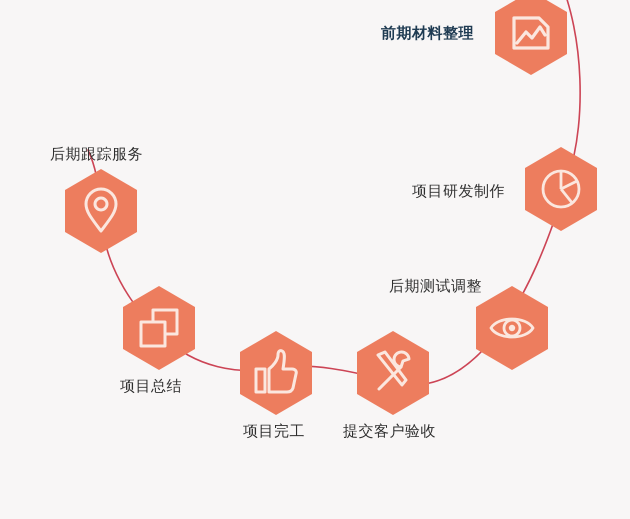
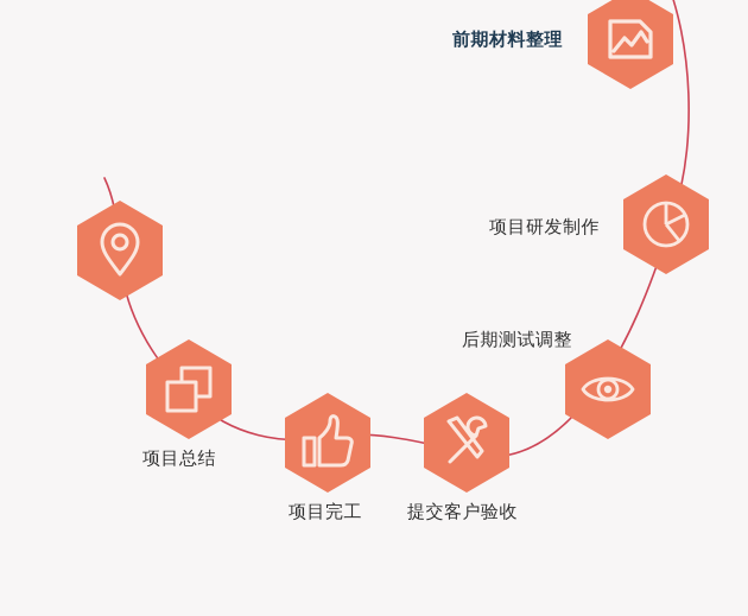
  前期材料整理
  项目研发制作
  后期测试调整
  提交客户验收
  项目完工
  项目总结
- 后期跟踪服务
